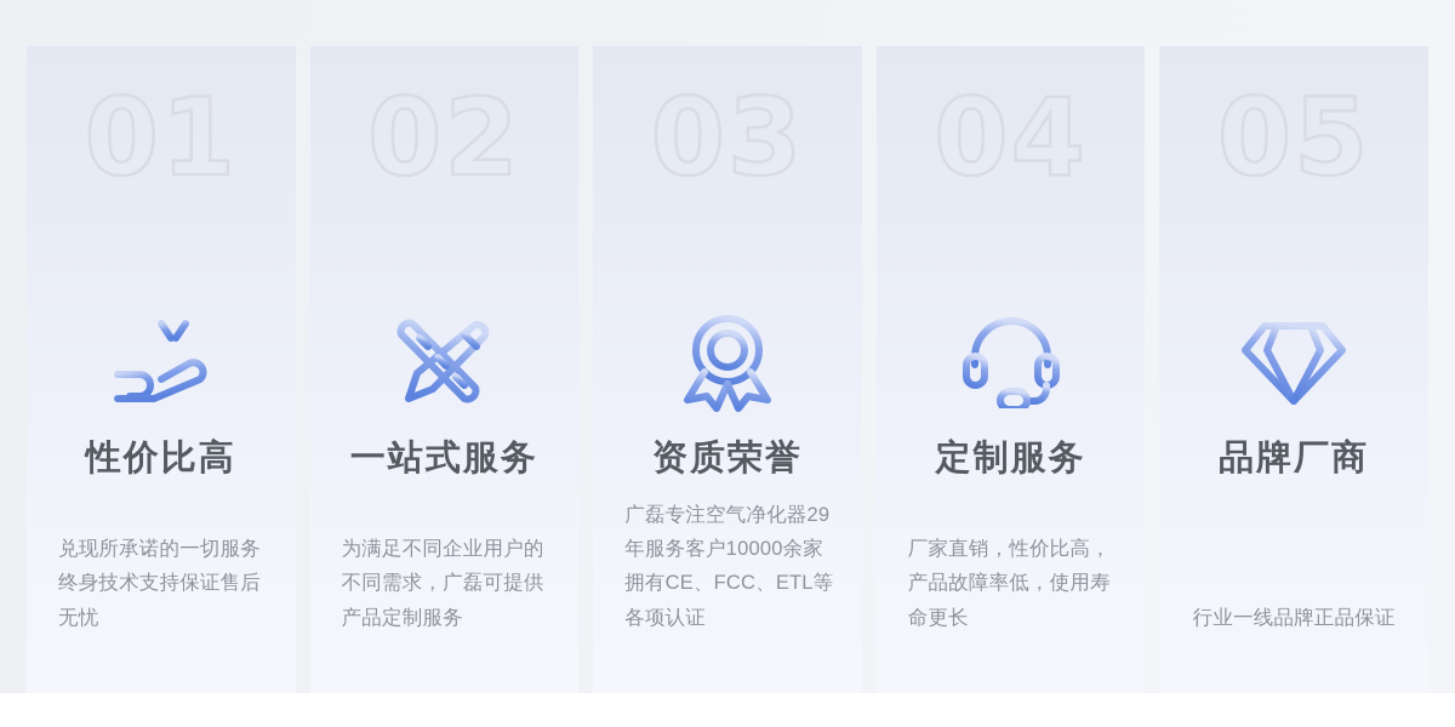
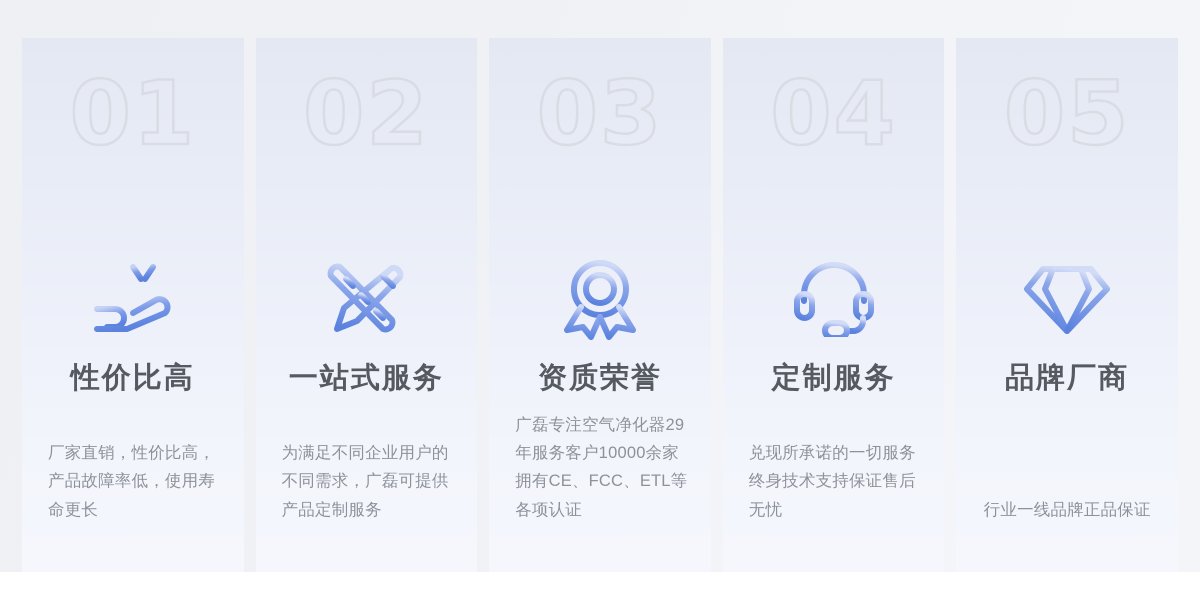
  性价比高
- 兑现所承诺的一切服务终身技术支持保证售后无忧
+ 厂家直销，性价比高，产品故障率低，使用寿命更长
  一站式服务
  为满足不同企业用户的不同需求，广磊可提供产品定制服务
  资质荣誉
  广磊专注空气净化器29年服务客户10000余家拥有CE、FCC、ETL等各项认证
  定制服务
- 厂家直销，性价比高，产品故障率低，使用寿命更长
+ 兑现所承诺的一切服务终身技术支持保证售后无忧
  品牌厂商
  行业一线品牌正品保证
